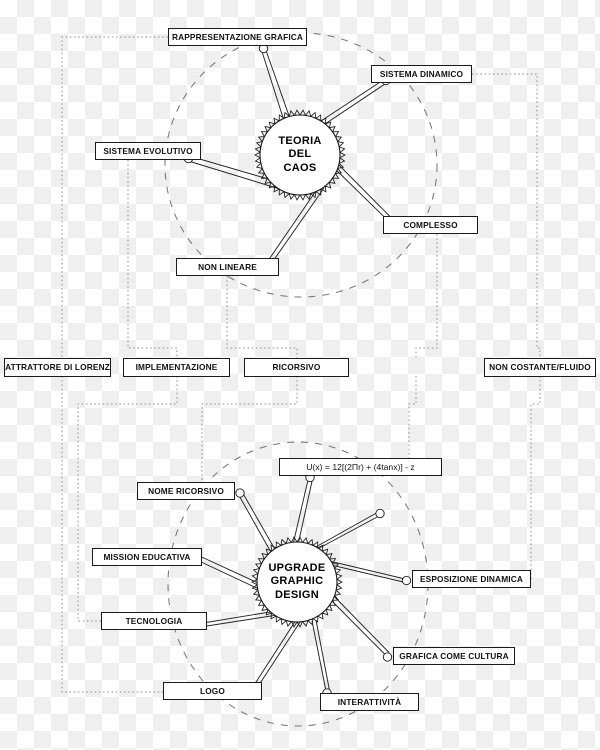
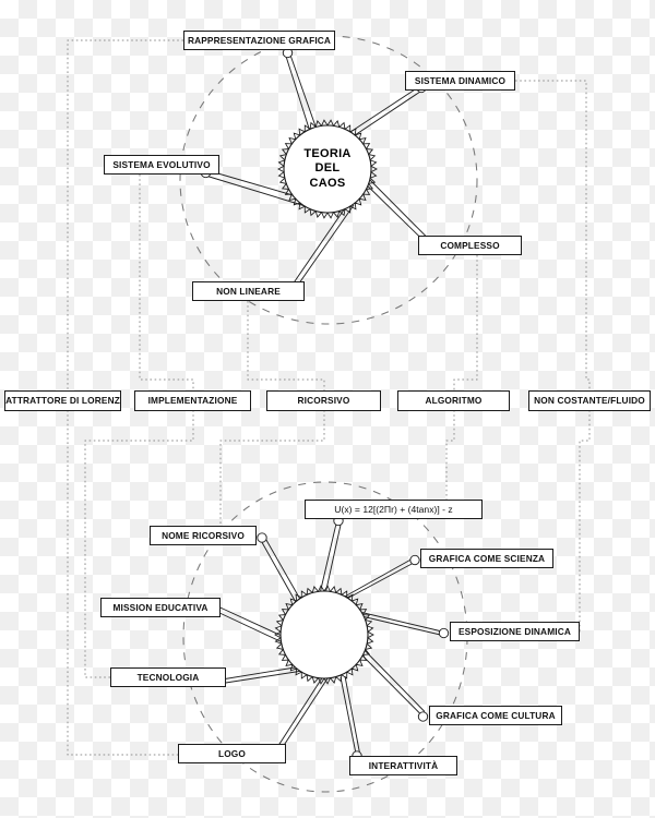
  TEORIA
  DEL
  CAOS
- UPGRADE
- GRAPHIC
- DESIGN
  RAPPRESENTAZIONE GRAFICA
  SISTEMA DINAMICO
  SISTEMA EVOLUTIVO
  COMPLESSO
  NON LINEARE
  ATTRATTORE DI LORENZ
  IMPLEMENTAZIONE
  RICORSIVO
+ ALGORITMO
  NON COSTANTE/FLUIDO
  U(x) = 12[(2Πr) + (4tanx)] - z
  NOME RICORSIVO
+ GRAFICA COME SCIENZA
  MISSION EDUCATIVA
  ESPOSIZIONE DINAMICA
  TECNOLOGIA
  GRAFICA COME CULTURA
  LOGO
  INTERATTIVITÀ
